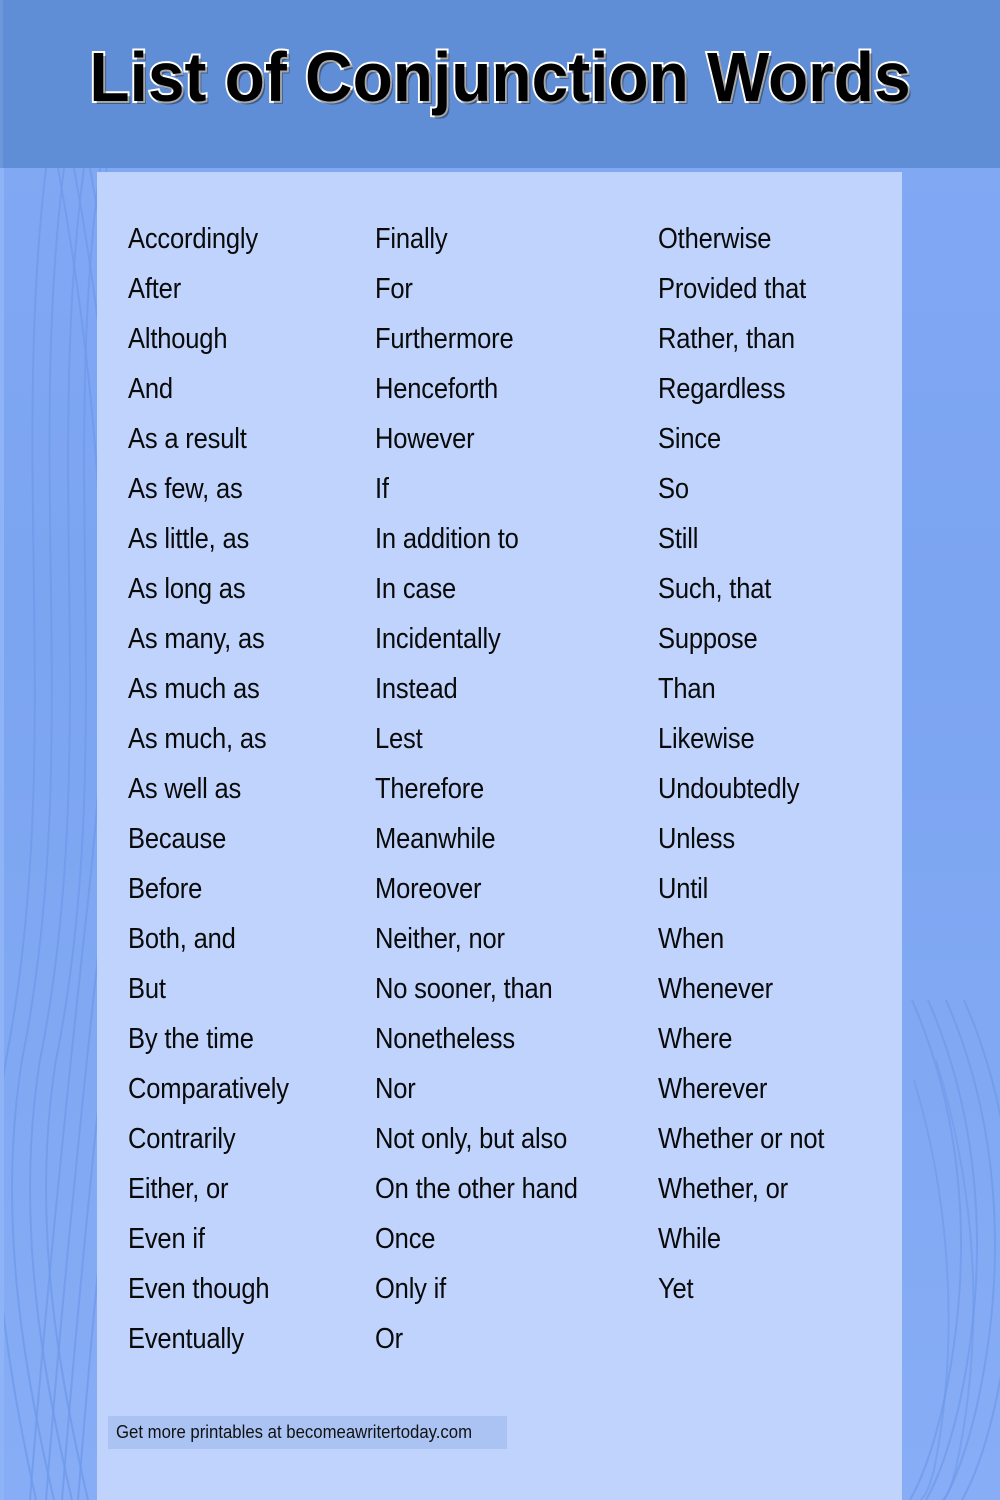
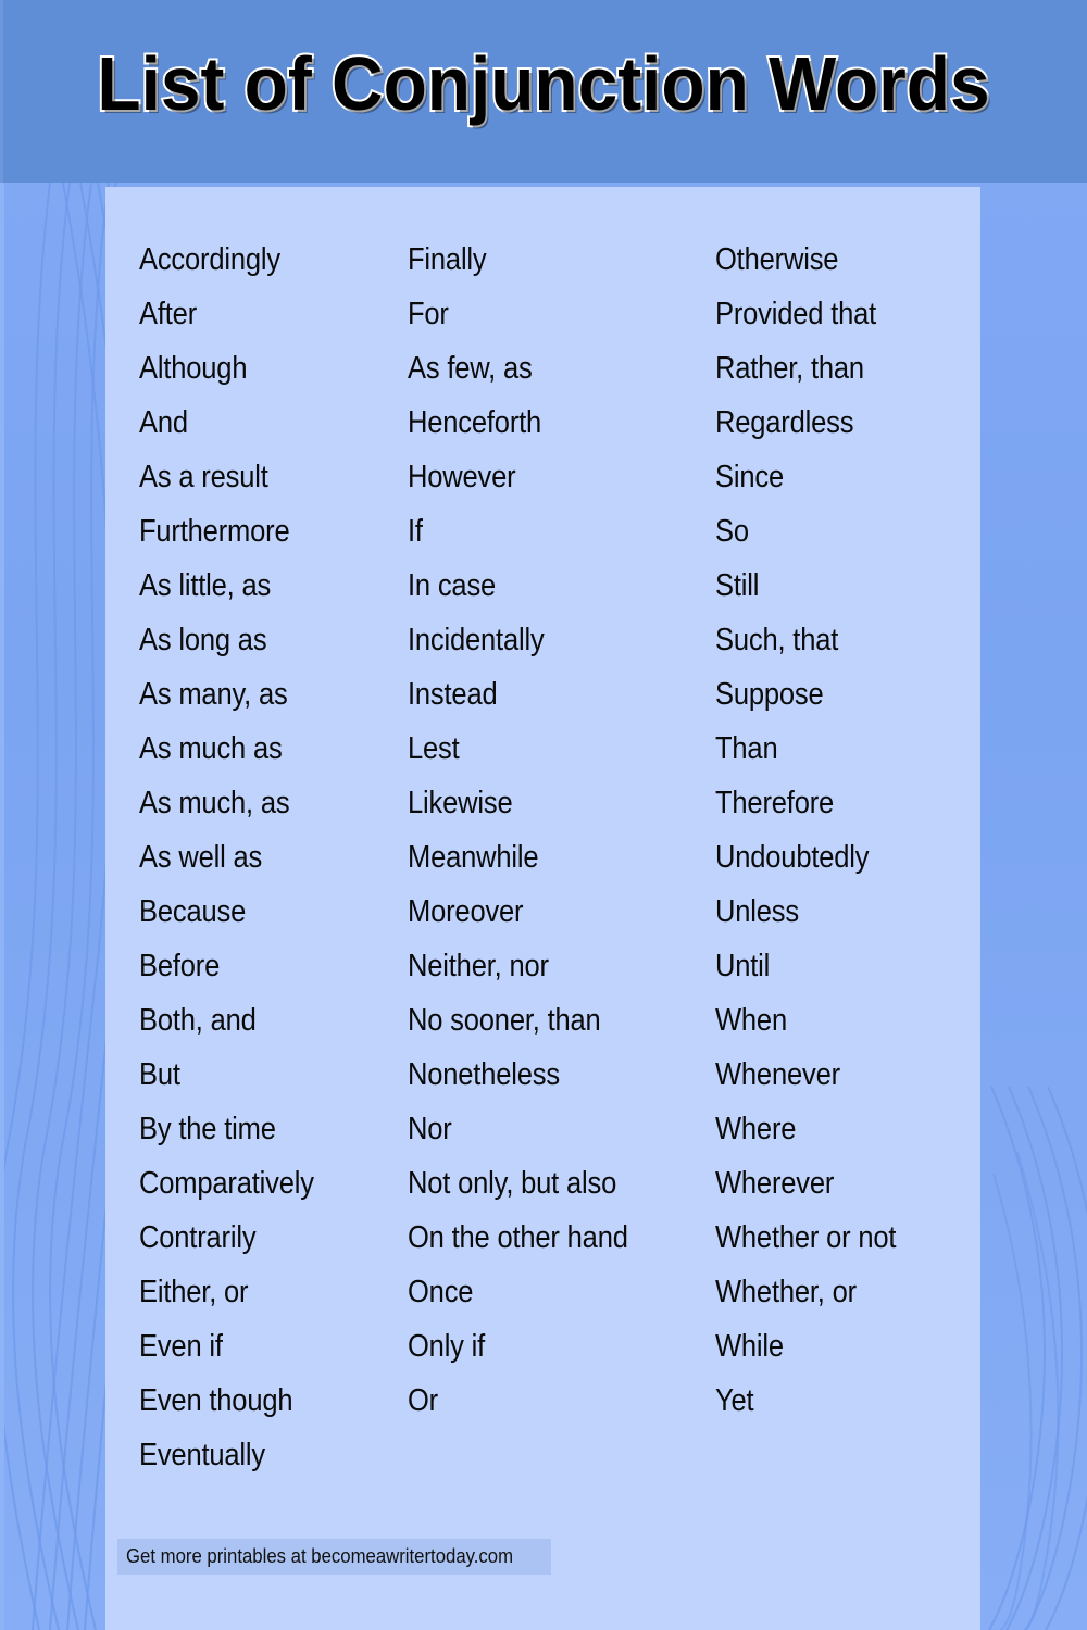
  List of Conjunction Words
  Accordingly
  After
  Although
  And
  As a result
- As few, as
+ Furthermore
  As little, as
  As long as
  As many, as
  As much as
  As much, as
  As well as
  Because
  Before
  Both, and
  But
  By the time
  Comparatively
  Contrarily
  Either, or
  Even if
  Even though
  Eventually
  Finally
  For
- Furthermore
+ As few, as
  Henceforth
  However
  If
- In addition to
  In case
  Incidentally
  Instead
  Lest
- Therefore
+ Likewise
  Meanwhile
  Moreover
  Neither, nor
  No sooner, than
  Nonetheless
  Nor
  Not only, but also
  On the other hand
  Once
  Only if
  Or
  Otherwise
  Provided that
  Rather, than
  Regardless
  Since
  So
  Still
  Such, that
  Suppose
  Than
- Likewise
+ Therefore
  Undoubtedly
  Unless
  Until
  When
  Whenever
  Where
  Wherever
  Whether or not
  Whether, or
  While
  Yet
  Get more printables at becomeawritertoday.com
